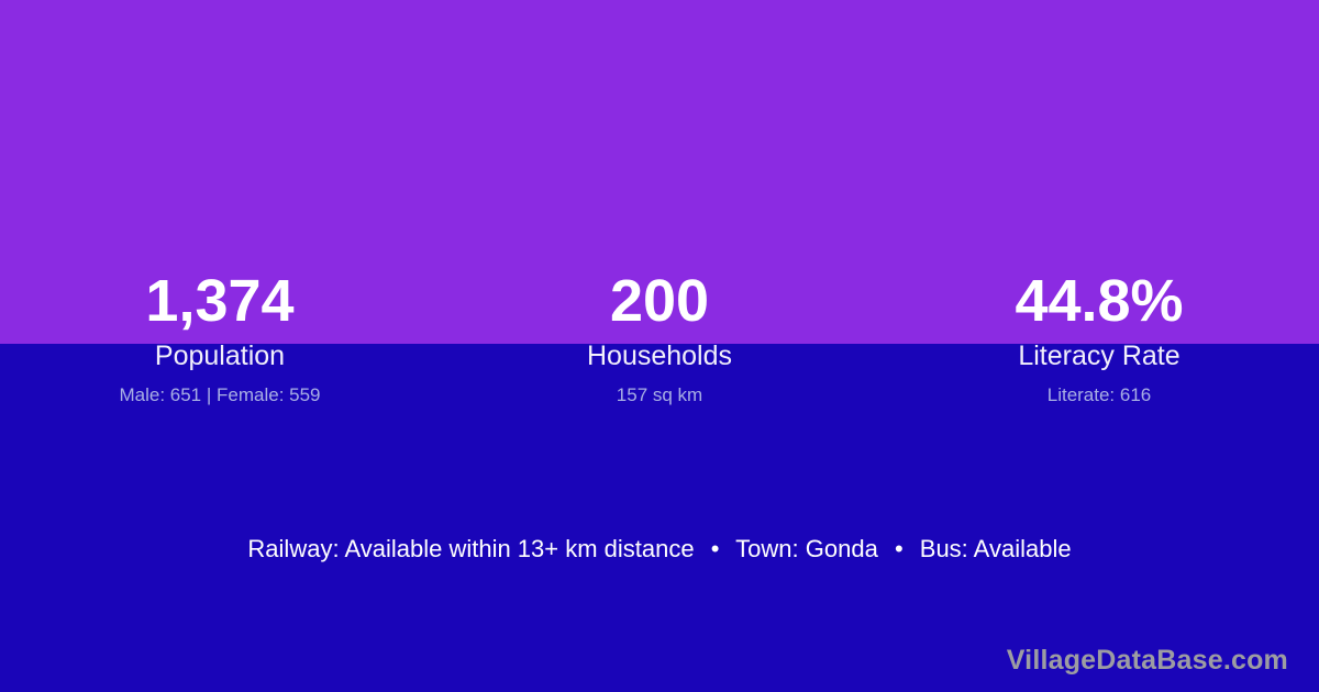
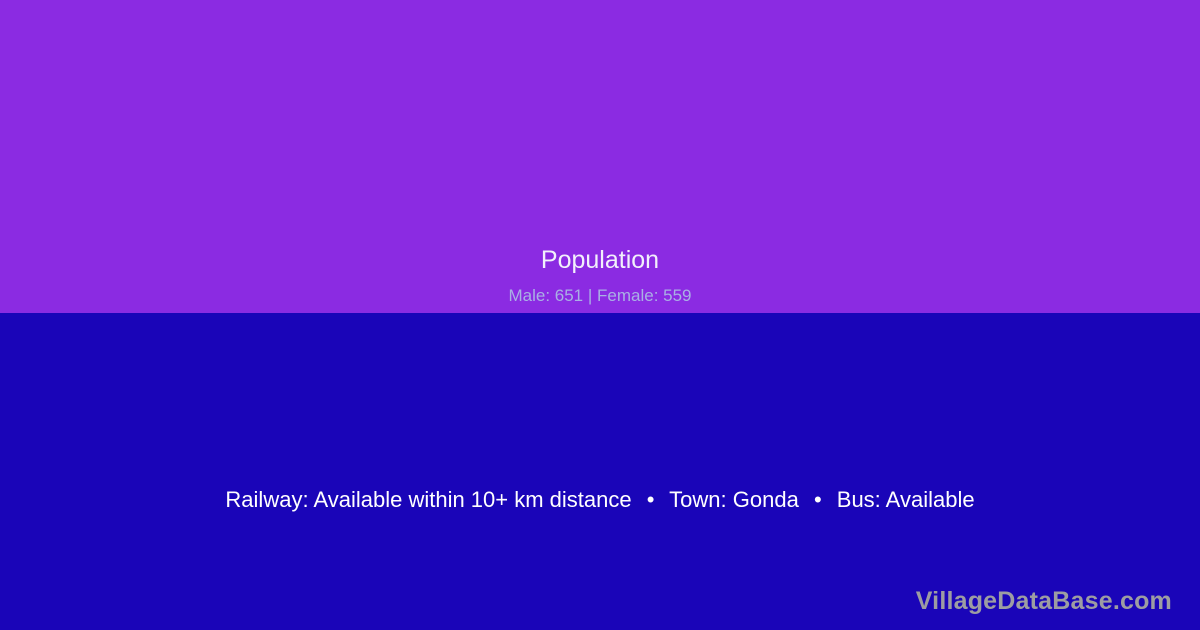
- 1,374
  Population
  Male: 651 | Female: 559
- 200
- Households
- 157 sq km
- 44.8%
- Literacy Rate
- Literate: 616
- Railway: Available within 13+ km distance • Town: Gonda • Bus: Available
+ Railway: Available within 10+ km distance • Town: Gonda • Bus: Available
  VillageDataBase.com
